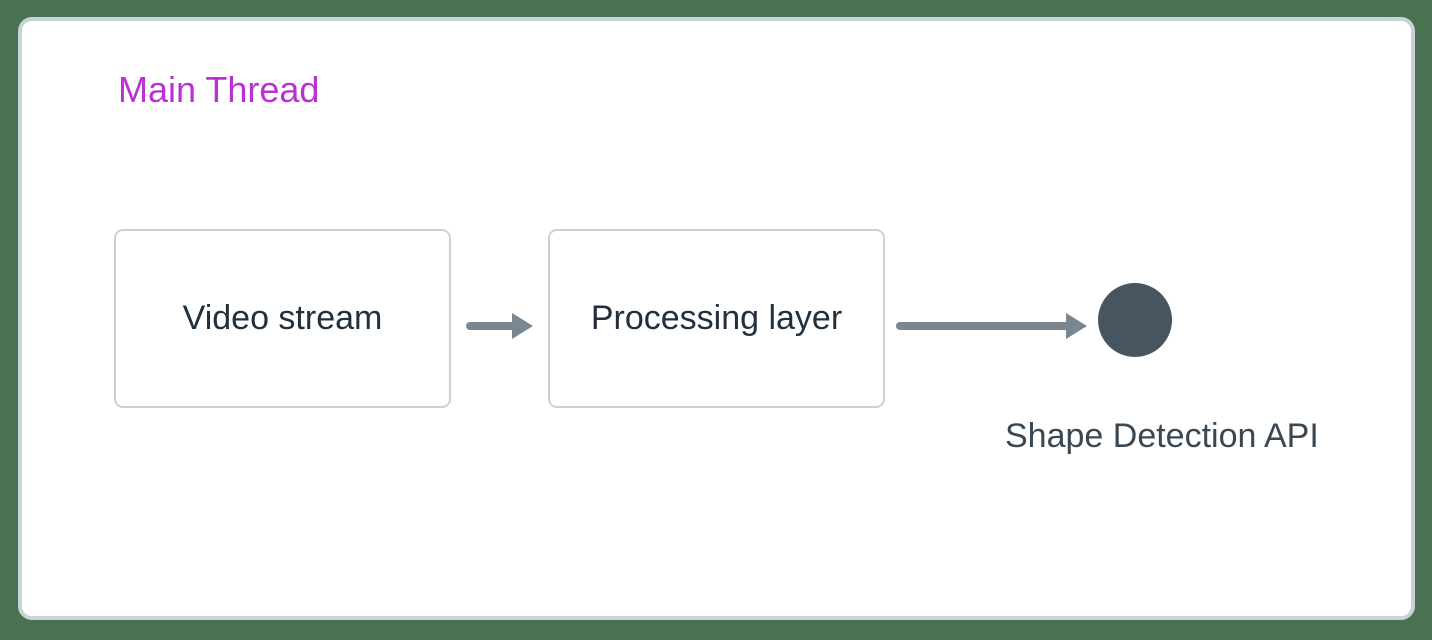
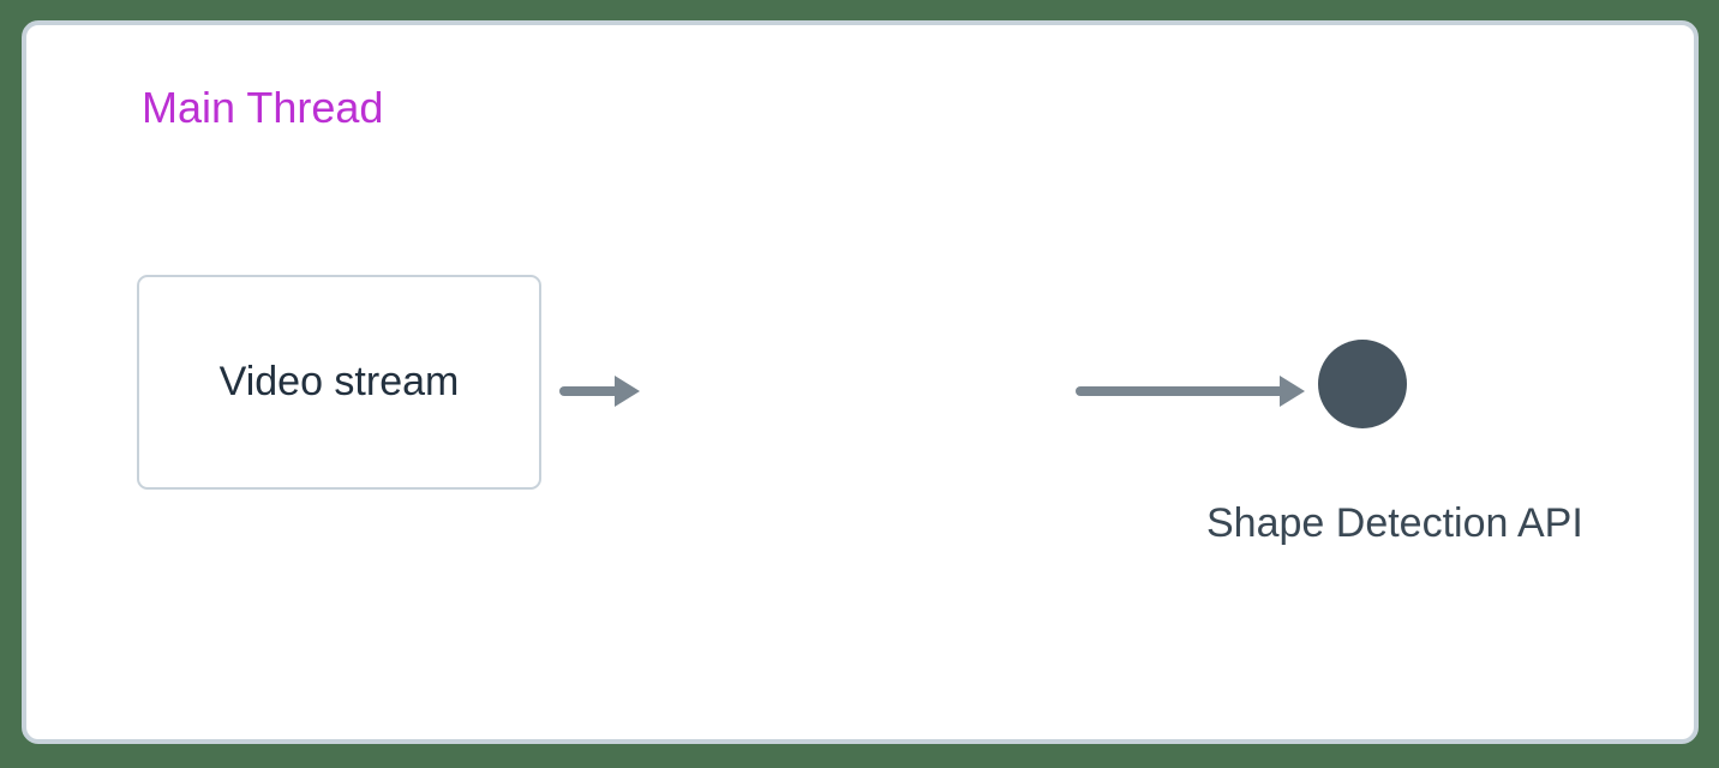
  Main Thread
  Video stream
- Processing layer
  Shape Detection API
